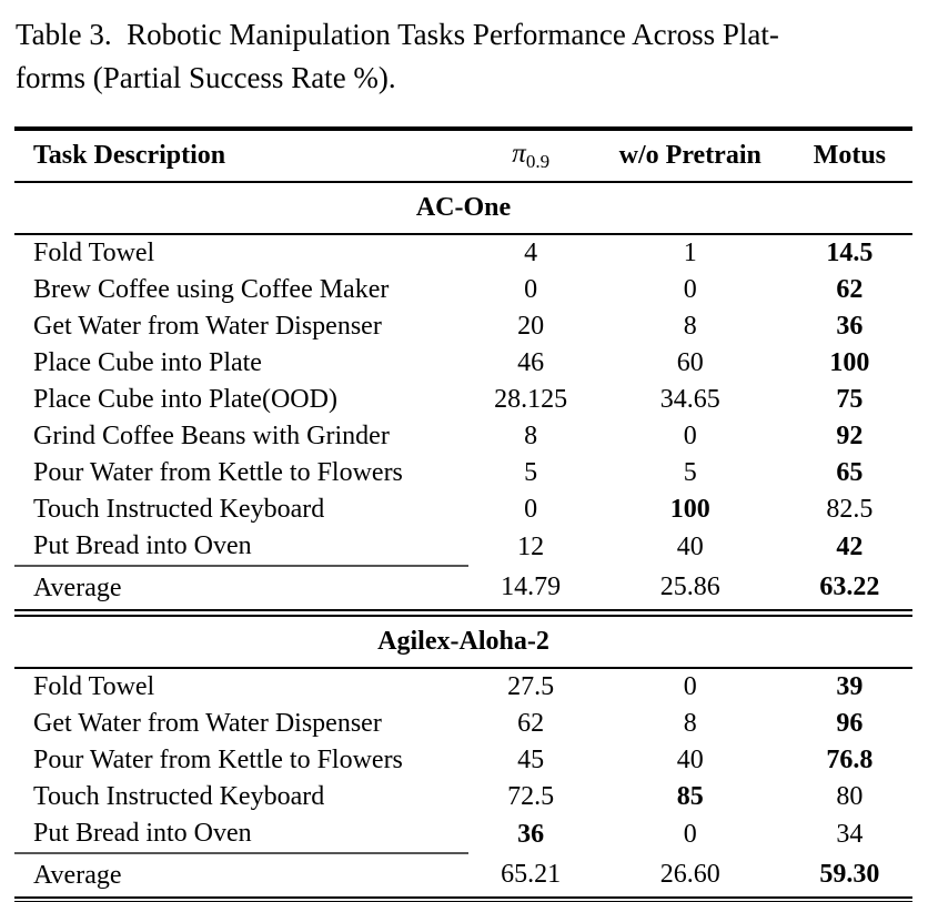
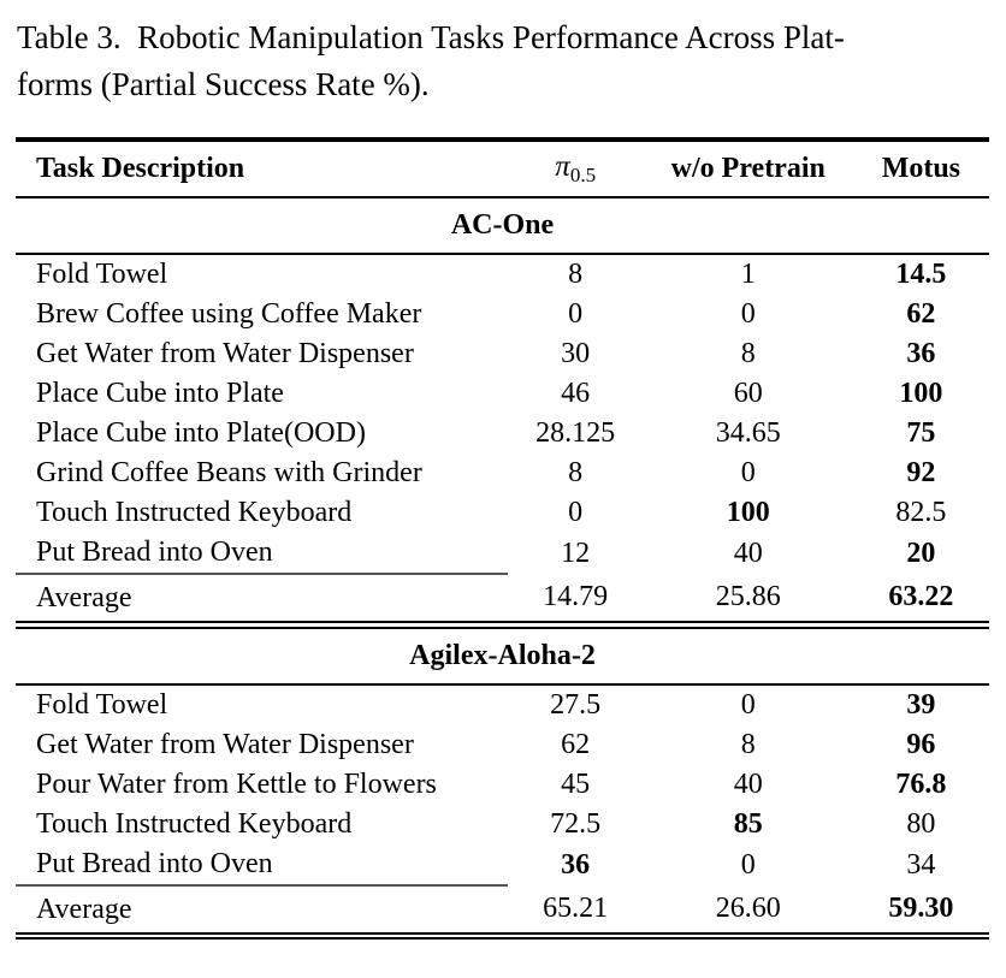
  Table 3. Robotic Manipulation Tasks Performance Across Plat-
  forms (Partial Success Rate %).
- Task Description	π0.9	w/o Pretrain	Motus
+ Task Description	π0.5	w/o Pretrain	Motus
  AC-One
- Fold Towel	4	1	14.5
+ Fold Towel	8	1	14.5
  Brew Coffee using Coffee Maker	0	0	62
- Get Water from Water Dispenser	20	8	36
+ Get Water from Water Dispenser	30	8	36
  Place Cube into Plate	46	60	100
  Place Cube into Plate(OOD)	28.125	34.65	75
  Grind Coffee Beans with Grinder	8	0	92
- Pour Water from Kettle to Flowers	5	5	65
  Touch Instructed Keyboard	0	100	82.5
- Put Bread into Oven	12	40	42
+ Put Bread into Oven	12	40	20
  Average	14.79	25.86	63.22
  Agilex-Aloha-2
  Fold Towel	27.5	0	39
  Get Water from Water Dispenser	62	8	96
  Pour Water from Kettle to Flowers	45	40	76.8
  Touch Instructed Keyboard	72.5	85	80
  Put Bread into Oven	36	0	34
  Average	65.21	26.60	59.30
